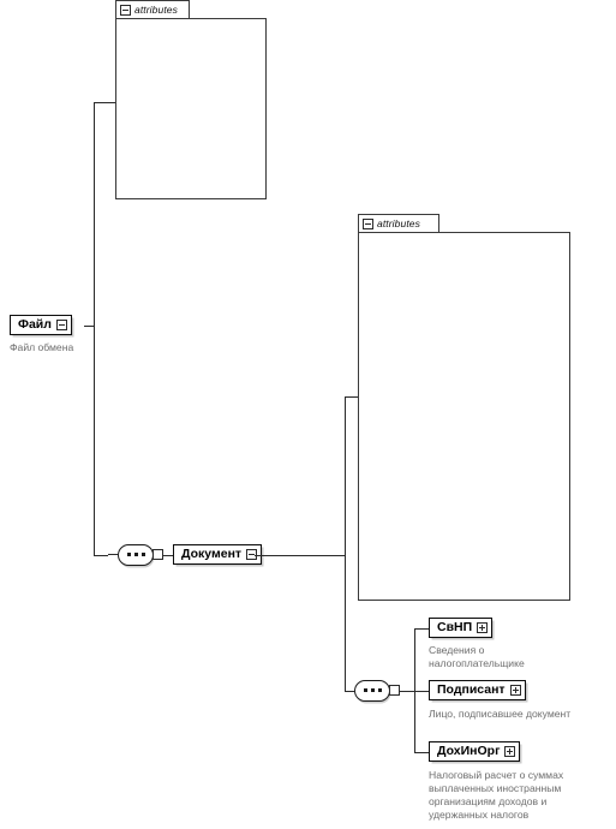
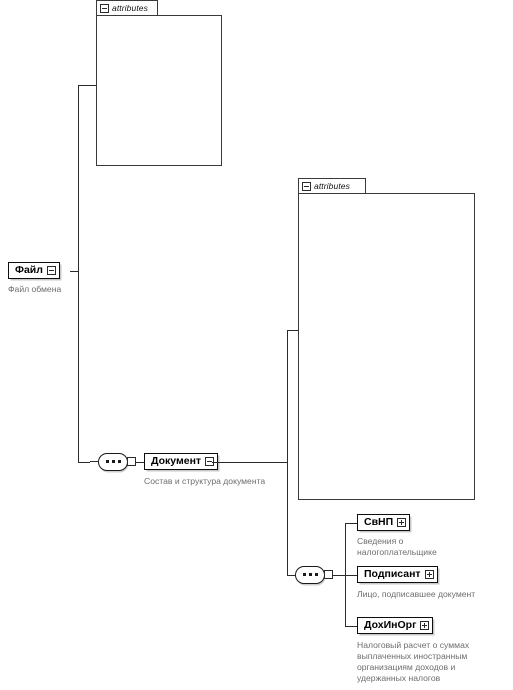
  attributes
  Файл
  Файл обмена
  Документ
+ Состав и структура документа
  attributes
  СвНП
  Сведения о
  налогоплательщике
  Подписант
  Лицо, подписавшее документ
  ДохИнОрг
  Налоговый расчет о суммах
  выплаченных иностранным
  организациям доходов и
  удержанных налогов
